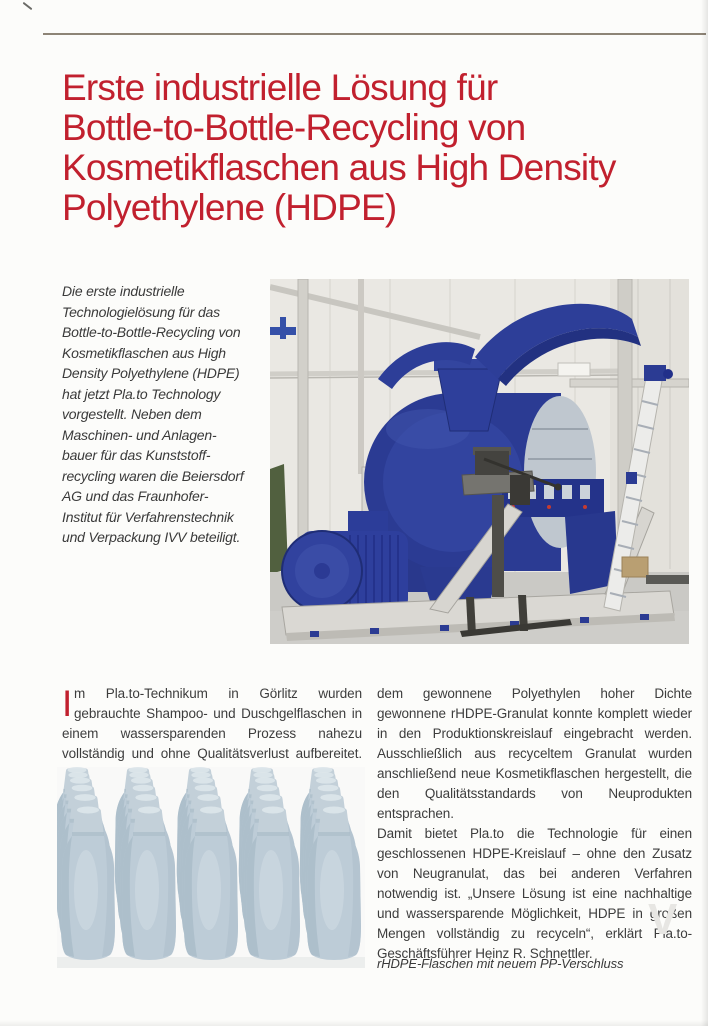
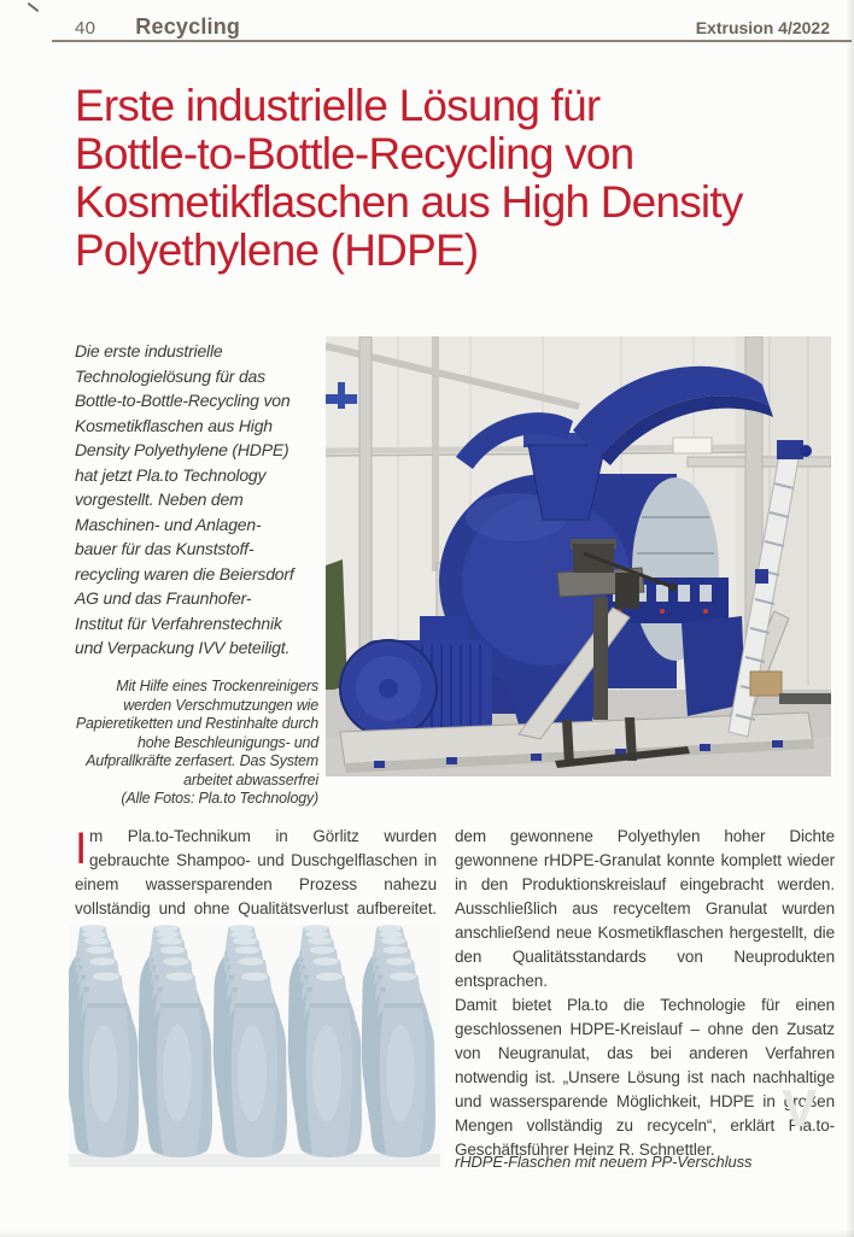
+ 40
+ Recycling
+ Extrusion 4/2022
  Erste industrielle Lösung für
  Bottle-to-Bottle-Recycling von
  Kosmetikflaschen aus High Density
  Polyethylene (HDPE)
  Die erste industrielle
  Technologielösung für das
  Bottle-to-Bottle-Recycling von
  Kosmetikflaschen aus High
  Density Polyethylene (HDPE)
  hat jetzt Pla.to Technology
  vorgestellt. Neben dem
  Maschinen- und Anlagen-
  bauer für das Kunststoff-
  recycling waren die Beiersdorf
  AG und das Fraunhofer-
  Institut für Verfahrenstechnik
  und Verpackung IVV beteiligt.
+ Mit Hilfe eines Trockenreinigers
+ werden Verschmutzungen wie
+ Papieretiketten und Restinhalte durch
+ hohe Beschleunigungs- und
+ Aufprallkräfte zerfasert. Das System
+ arbeitet abwasserfrei
+ (Alle Fotos: Pla.to Technology)
  I
  m Pla.to-Technikum in Görlitz wurden gebrauchte Shampoo- und Duschgelflaschen in einem wassersparenden Prozess na­hezu vollständig und ohne Qualitätsverlust aufbereitet.
  dem gewonnene Polyethylen hoher Dichte gewonnene rHDPE-Granulat konnte komplett wieder in den Produktionskreislauf eingebracht werden. Ausschließlich aus recyceltem Granulat wurden anschließend neue Kosmetikflaschen hergestellt, die den Qualitätsstandards von Neuprodukten entsprachen.
- Damit bietet Pla.to die Technologie für einen geschlossenen HDPE-Kreislauf – ohne den Zusatz von Neugranulat, das bei an­deren Verfahren notwendig ist. „Unsere Lösung ist eine nach­haltige und wassersparende Möglichkeit, HDPE in großen Mengen vollständig zu recyceln“, erklärt Pla.to-Geschäftsführer Heinz R. Schnettler.
+ Damit bietet Pla.to die Technologie für einen geschlossenen HDPE-Kreislauf – ohne den Zusatz von Neugranulat, das bei an­deren Verfahren notwendig ist. „Unsere Lösung ist nach nach­haltige und wassersparende Möglichkeit, HDPE in großen Mengen vollständig zu recyceln“, erklärt Pla.to-Geschäftsführer Heinz R. Schnettler.
  rHDPE-Flaschen mit neuem PP-Verschluss
  V
